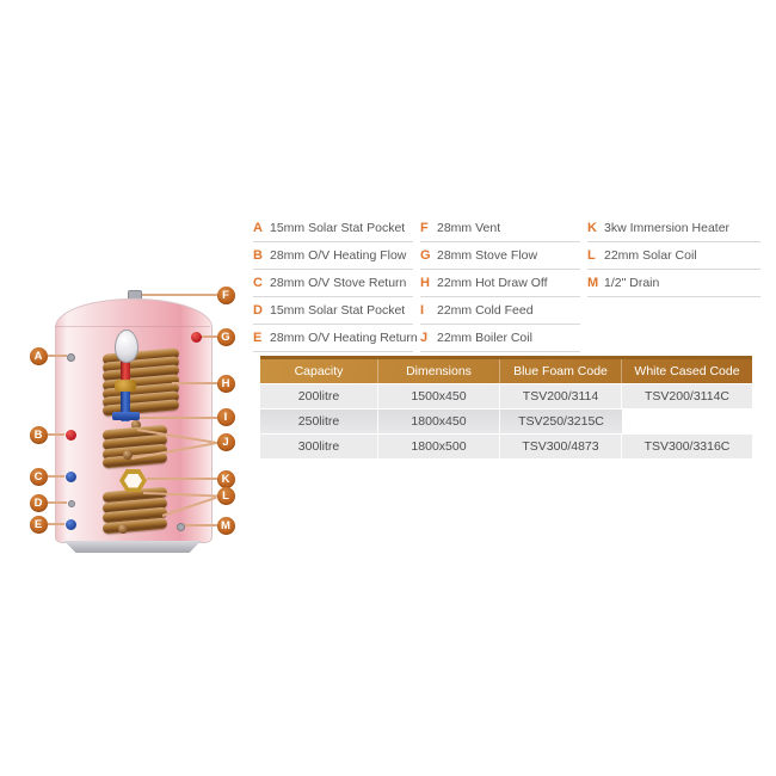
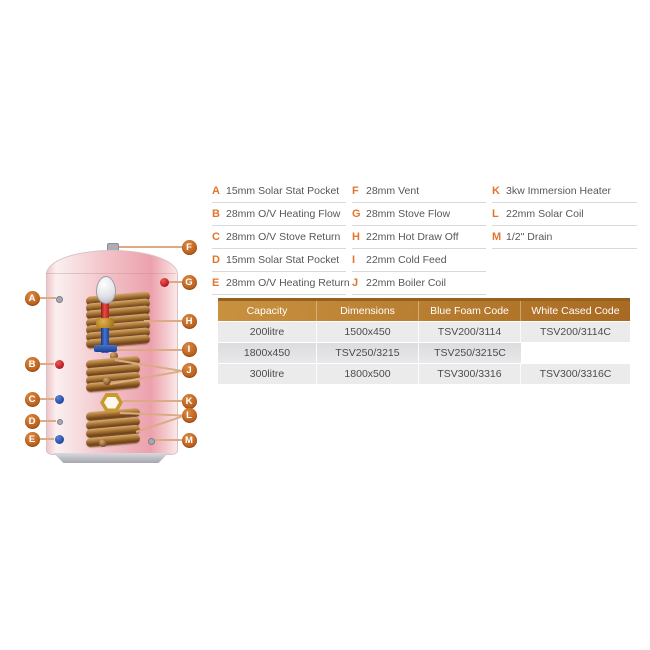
  A
  B
  C
  D
  E
  F
  G
  H
  I
  J
  K
  L
  M
  A
  15mm Solar Stat Pocket
  B
  28mm O/V Heating Flow
  C
  28mm O/V Stove Return
  D
  15mm Solar Stat Pocket
  E
  28mm O/V Heating Return
  F
  28mm Vent
  G
  28mm Stove Flow
  H
  22mm Hot Draw Off
  I
  22mm Cold Feed
  J
  22mm Boiler Coil
  K
  3kw Immersion Heater
  L
  22mm Solar Coil
  M
  1/2" Drain
  Capacity
  Dimensions
  Blue Foam Code
  White Cased Code
  200litre
  1500x450
  TSV200/3114
  TSV200/3114C
- 250litre
  1800x450
+ TSV250/3215
  TSV250/3215C
  300litre
  1800x500
- TSV300/4873
+ TSV300/3316
  TSV300/3316C
